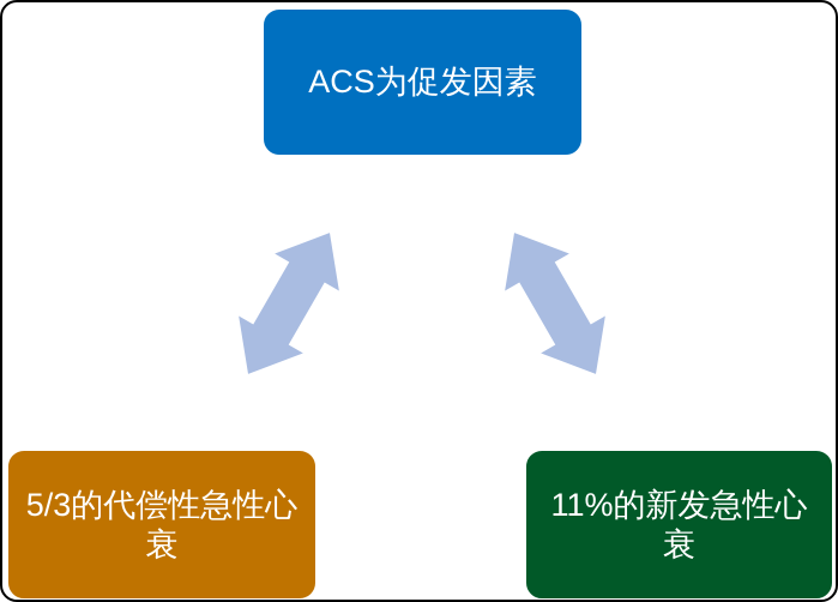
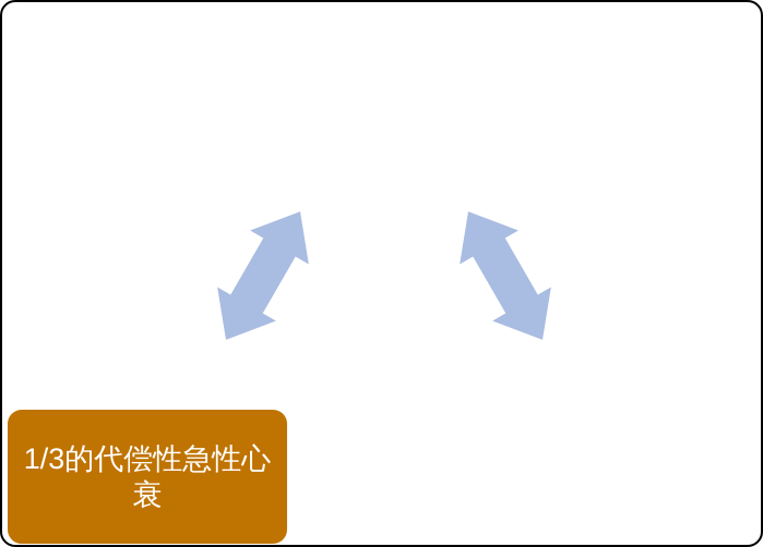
- ACS为促发因素
- 5/3的代偿性急性心衰
+ 1/3的代偿性急性心衰
- 11%的新发急性心衰
